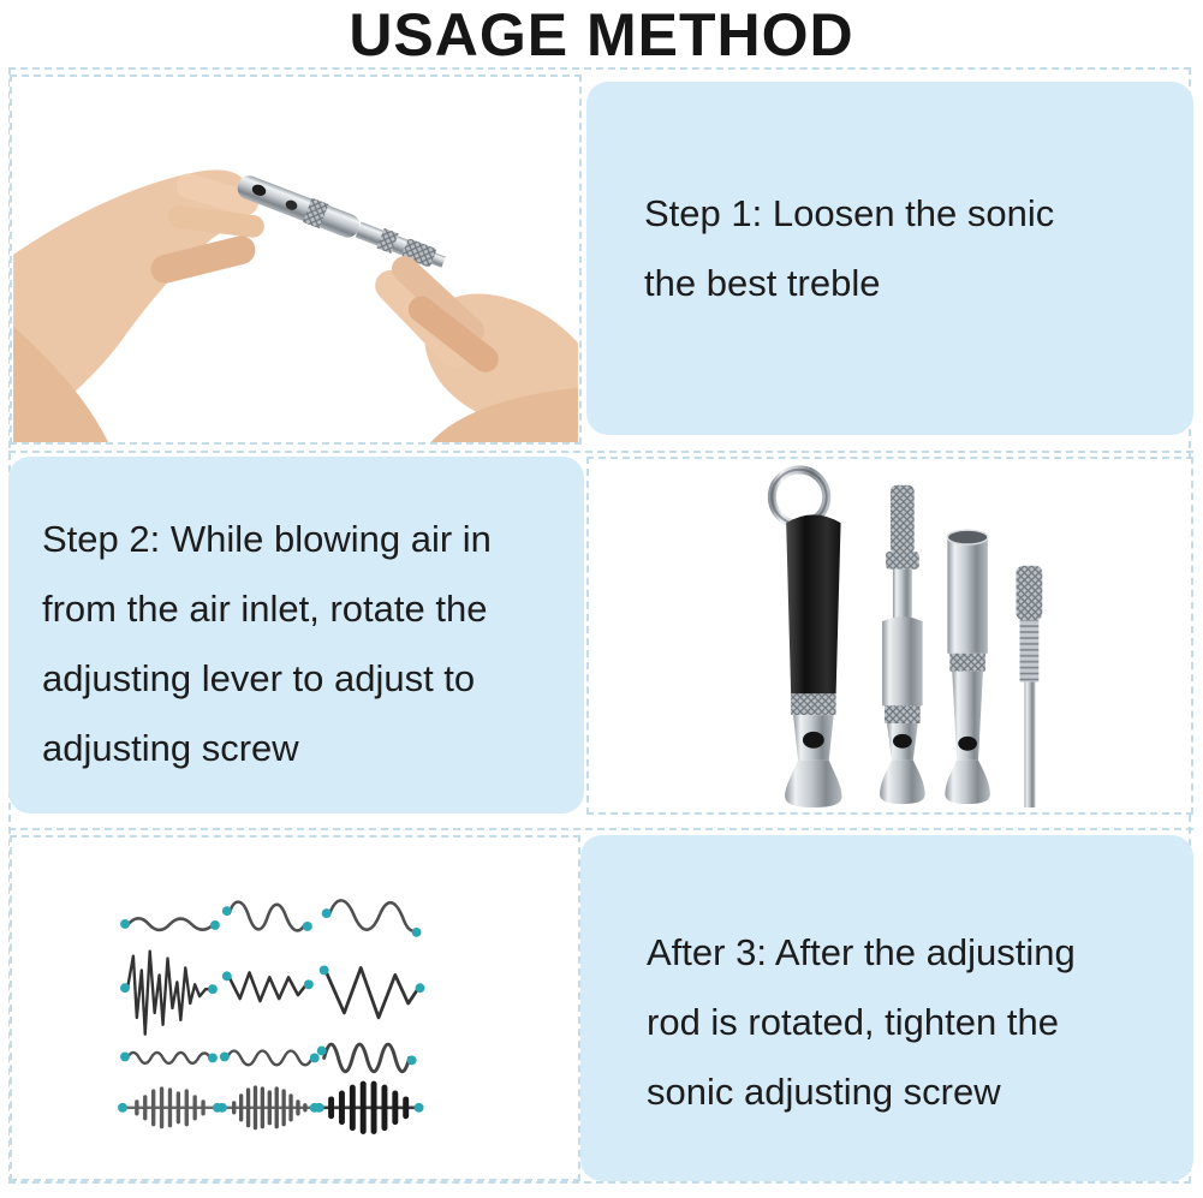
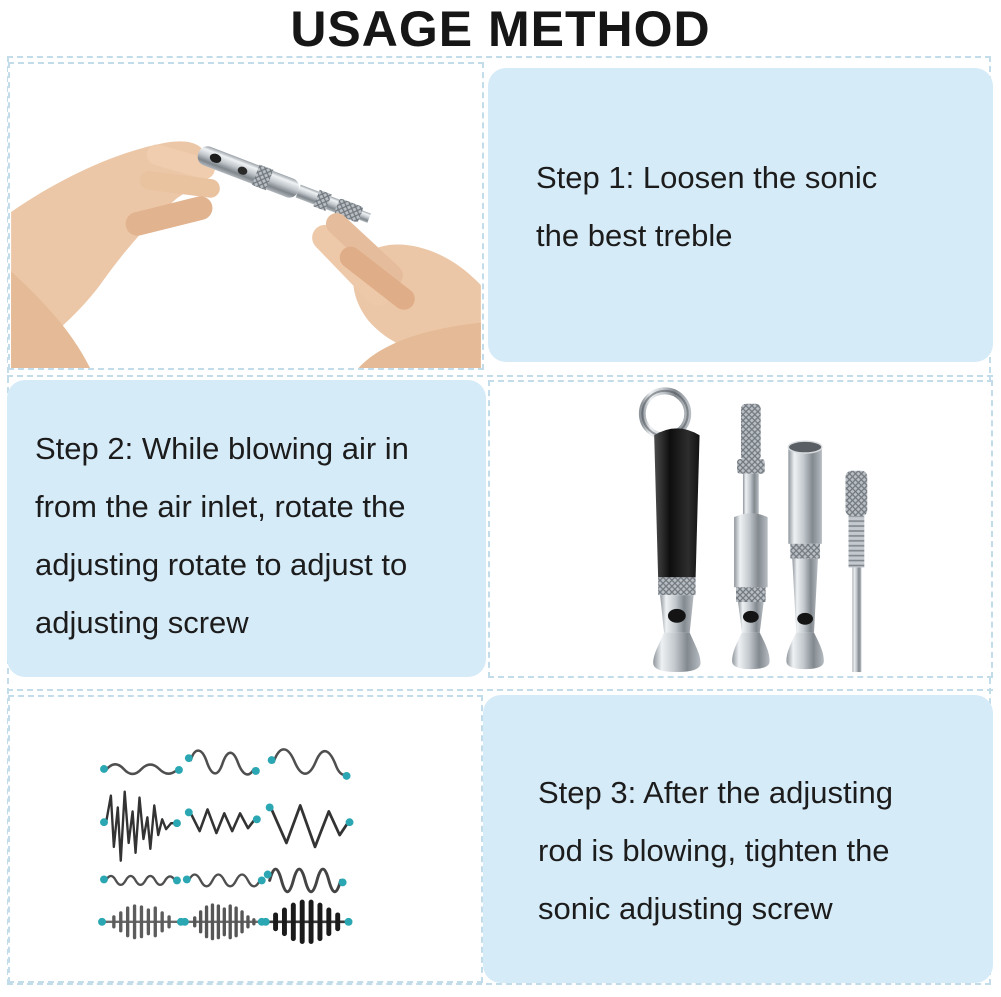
  USAGE METHOD
  Step 1: Loosen the sonic
  the best treble
  Step 2: While blowing air in
  from the air inlet, rotate the
- adjusting lever to adjust to
+ adjusting rotate to adjust to
  adjusting screw
- After 3: After the adjusting
+ Step 3: After the adjusting
- rod is rotated, tighten the
+ rod is blowing, tighten the
  sonic adjusting screw
